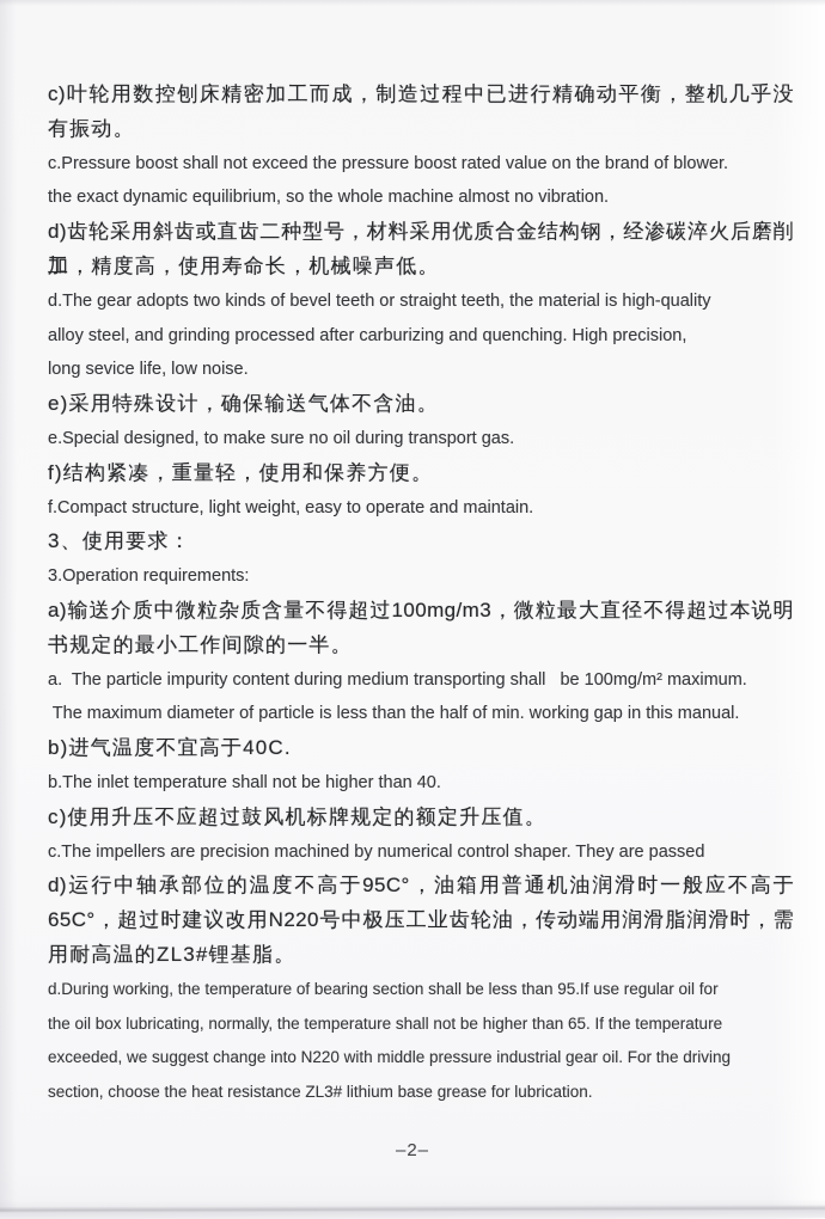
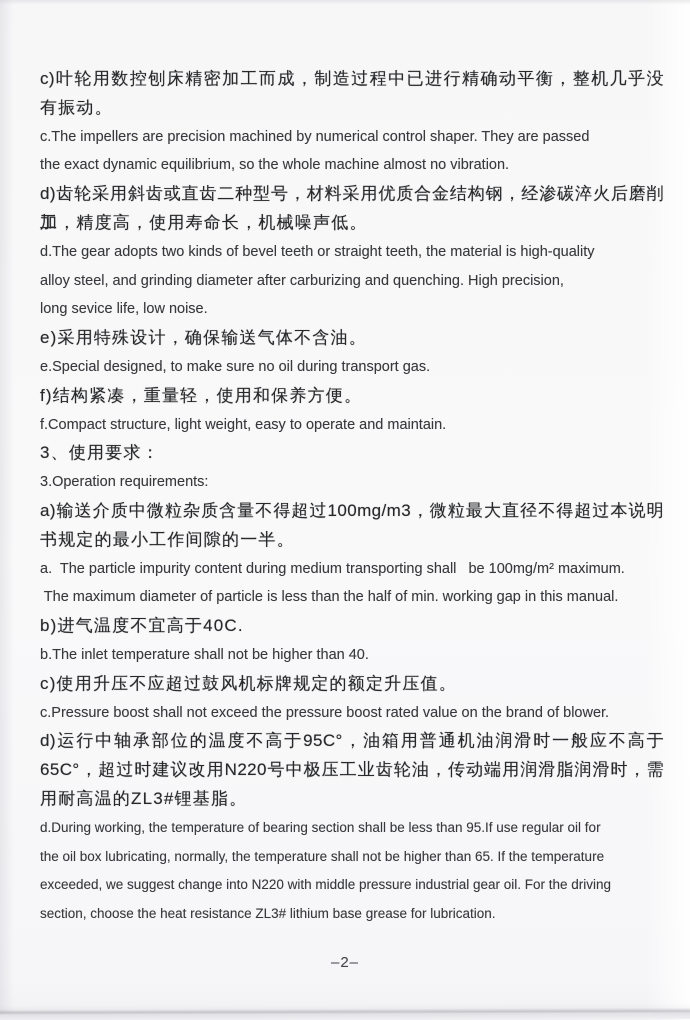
  c)叶轮用数控刨床精密加工而成，制造过程中已进行精确动平衡，整机几乎没
  有振动。
- c.Pressure boost shall not exceed the pressure boost rated value on the brand of blower.
+ c.The impellers are precision machined by numerical control shaper. They are passed
  the exact dynamic equilibrium, so the whole machine almost no vibration.
  d)齿轮采用斜齿或直齿二种型号，材料采用优质合金结构钢，经渗碳淬火后磨削加
  工，精度高，使用寿命长，机械噪声低。
  d.The gear adopts two kinds of bevel teeth or straight teeth, the material is high-quality
- alloy steel, and grinding processed after carburizing and quenching. High precision,
+ alloy steel, and grinding diameter after carburizing and quenching. High precision,
  long sevice life, low noise.
  e)采用特殊设计，确保输送气体不含油。
  e.Special designed, to make sure no oil during transport gas.
  f)结构紧凑，重量轻，使用和保养方便。
  f.Compact structure, light weight, easy to operate and maintain.
  3、使用要求：
  3.Operation requirements:
  a)输送介质中微粒杂质含量不得超过100mg/m3，微粒最大直径不得超过本说明
  书规定的最小工作间隙的一半。
  a. The particle impurity content during medium transporting shall be 100mg/m² maximum.
  The maximum diameter of particle is less than the half of min. working gap in this manual.
  b)进气温度不宜高于40C.
  b.The inlet temperature shall not be higher than 40.
  c)使用升压不应超过鼓风机标牌规定的额定升压值。
- c.The impellers are precision machined by numerical control shaper. They are passed
+ c.Pressure boost shall not exceed the pressure boost rated value on the brand of blower.
  d)运行中轴承部位的温度不高于95C°，油箱用普通机油润滑时一般应不高于
  65C°，超过时建议改用N220号中极压工业齿轮油，传动端用润滑脂润滑时，需
  用耐高温的ZL3#锂基脂。
  d.During working, the temperature of bearing section shall be less than 95.If use regular oil for
  the oil box lubricating, normally, the temperature shall not be higher than 65. If the temperature
  exceeded, we suggest change into N220 with middle pressure industrial gear oil. For the driving
  section, choose the heat resistance ZL3# lithium base grease for lubrication.
  –2–
